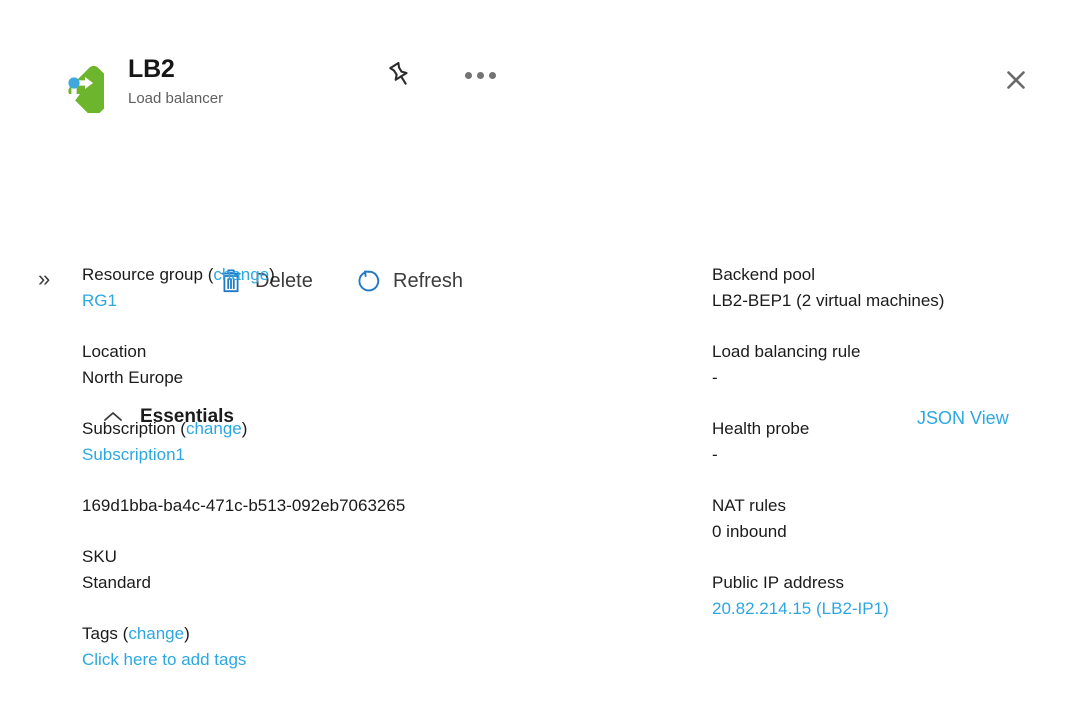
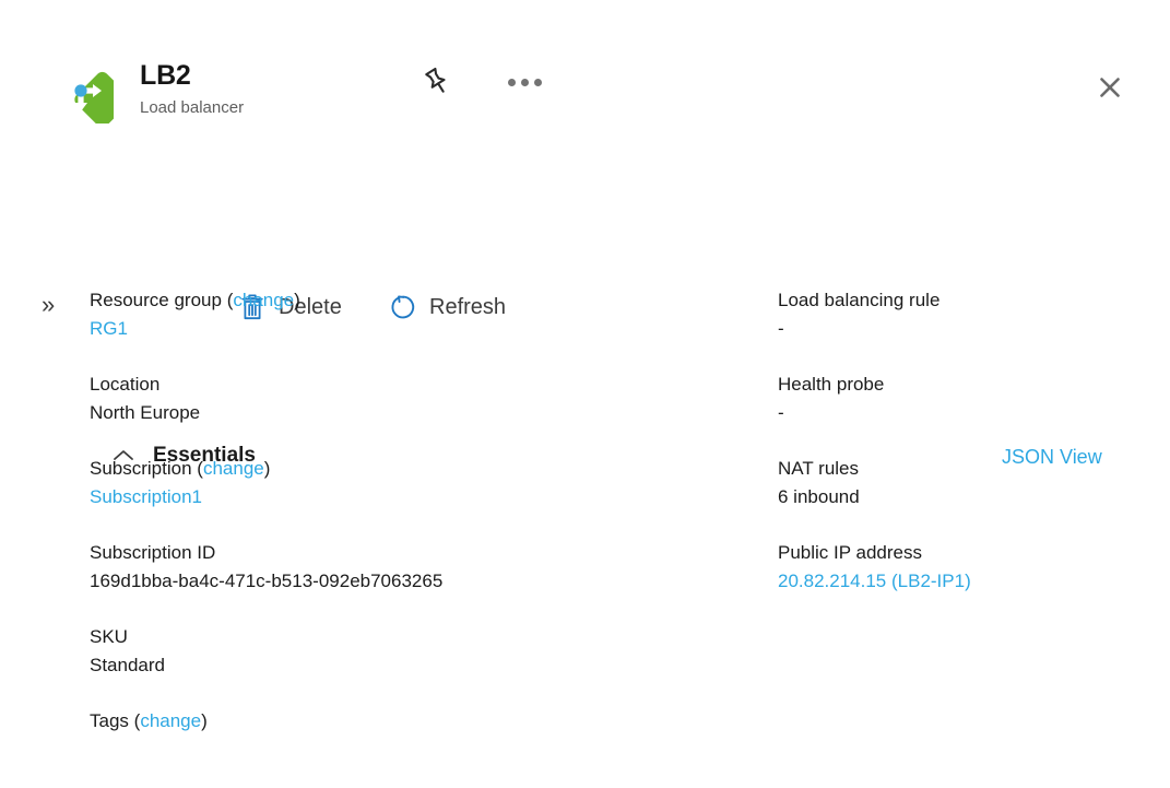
  LB2
  Load balancer
  »
  Delete
  Refresh
  Essentials
  JSON View
  Resource group (change)
  RG1
  Location
  North Europe
  Subscription (change)
  Subscription1
+ Subscription ID
  169d1bba-ba4c-471c-b513-092eb7063265
  SKU
  Standard
  Tags (change)
- Click here to add tags
- Backend pool
- LB2-BEP1 (2 virtual machines)
  Load balancing rule
  -
  Health probe
  -
  NAT rules
- 0 inbound
+ 6 inbound
  Public IP address
  20.82.214.15 (LB2-IP1)
